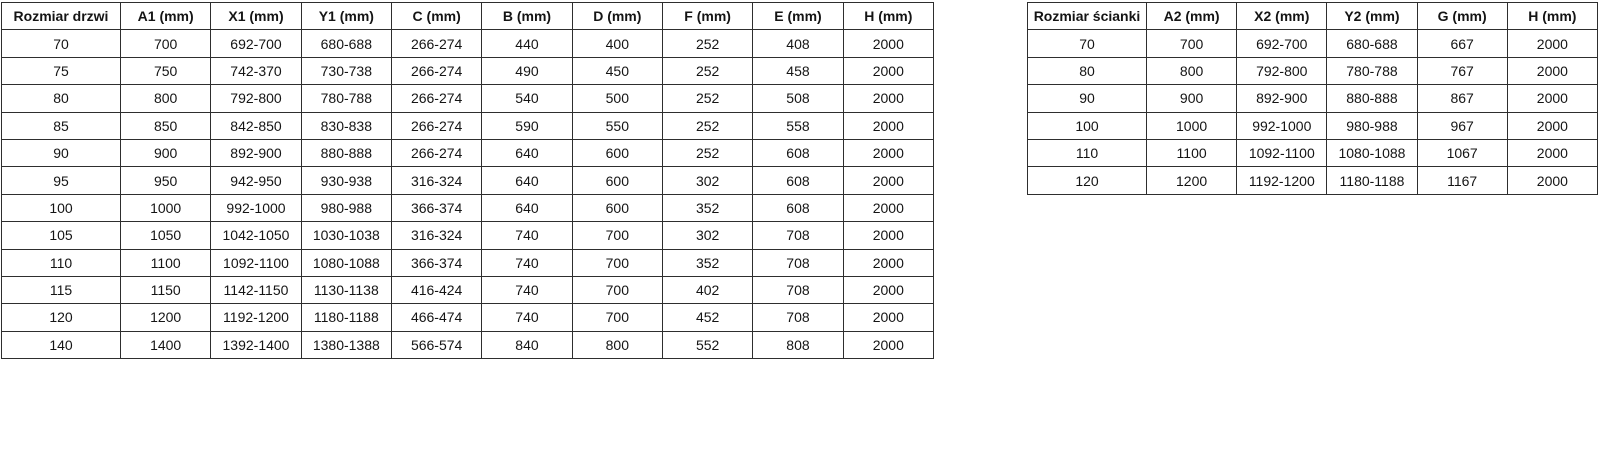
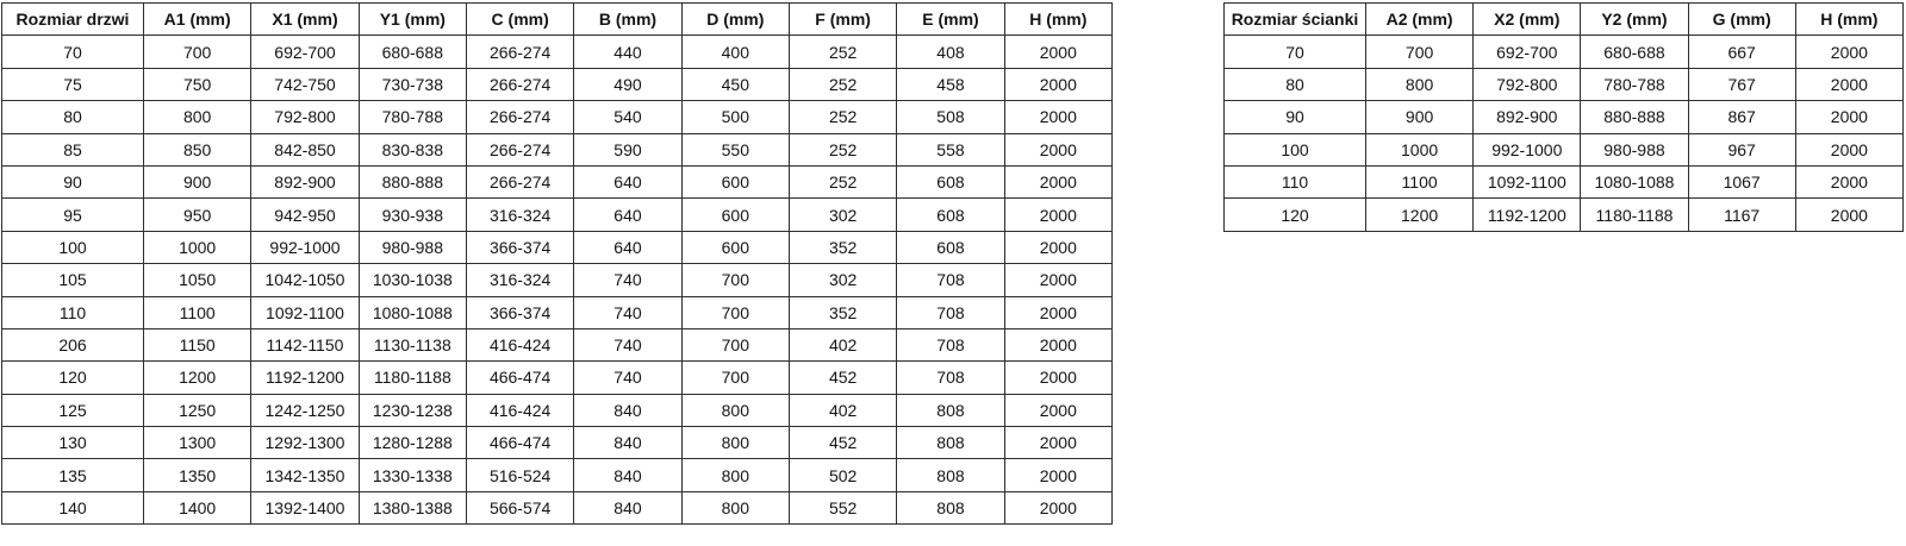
  Rozmiar drzwi	A1 (mm)	X1 (mm)	Y1 (mm)	C (mm)	B (mm)	D (mm)	F (mm)	E (mm)	H (mm)
  70	700	692-700	680-688	266-274	440	400	252	408	2000
- 75	750	742-370	730-738	266-274	490	450	252	458	2000
+ 75	750	742-750	730-738	266-274	490	450	252	458	2000
  80	800	792-800	780-788	266-274	540	500	252	508	2000
  85	850	842-850	830-838	266-274	590	550	252	558	2000
  90	900	892-900	880-888	266-274	640	600	252	608	2000
  95	950	942-950	930-938	316-324	640	600	302	608	2000
  100	1000	992-1000	980-988	366-374	640	600	352	608	2000
  105	1050	1042-1050	1030-1038	316-324	740	700	302	708	2000
  110	1100	1092-1100	1080-1088	366-374	740	700	352	708	2000
- 115	1150	1142-1150	1130-1138	416-424	740	700	402	708	2000
+ 206	1150	1142-1150	1130-1138	416-424	740	700	402	708	2000
  120	1200	1192-1200	1180-1188	466-474	740	700	452	708	2000
+ 125	1250	1242-1250	1230-1238	416-424	840	800	402	808	2000
+ 130	1300	1292-1300	1280-1288	466-474	840	800	452	808	2000
+ 135	1350	1342-1350	1330-1338	516-524	840	800	502	808	2000
  140	1400	1392-1400	1380-1388	566-574	840	800	552	808	2000
  Rozmiar ścianki	A2 (mm)	X2 (mm)	Y2 (mm)	G (mm)	H (mm)
  70	700	692-700	680-688	667	2000
  80	800	792-800	780-788	767	2000
  90	900	892-900	880-888	867	2000
  100	1000	992-1000	980-988	967	2000
  110	1100	1092-1100	1080-1088	1067	2000
  120	1200	1192-1200	1180-1188	1167	2000
